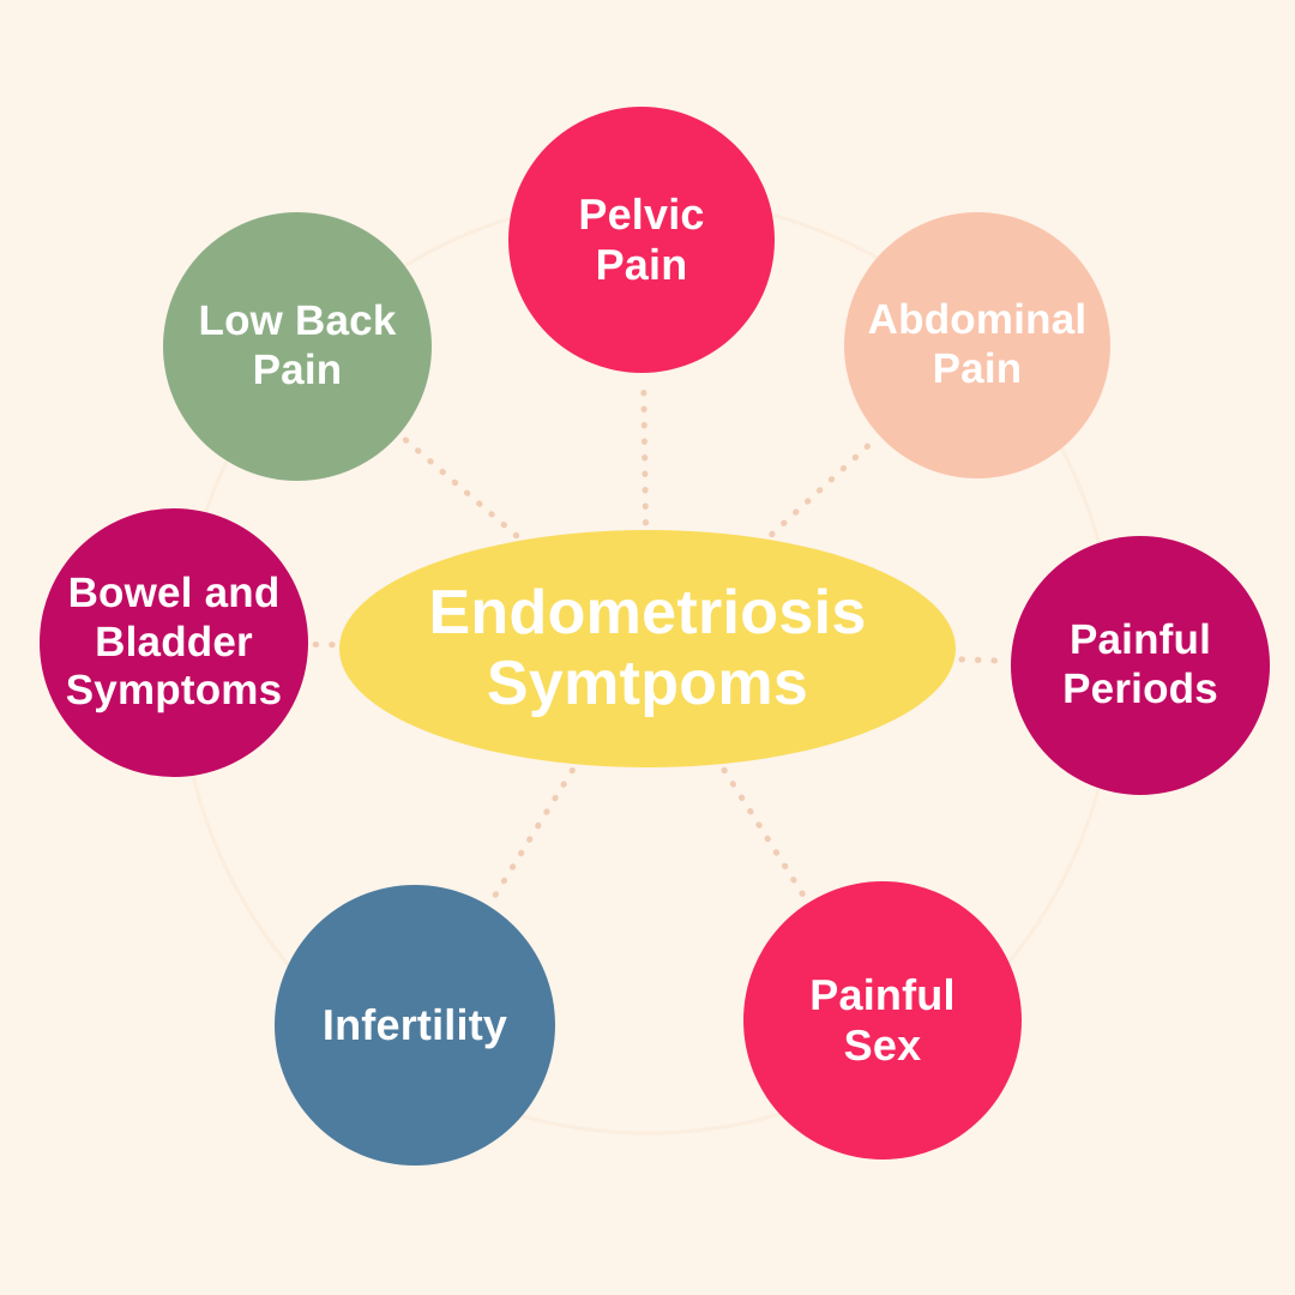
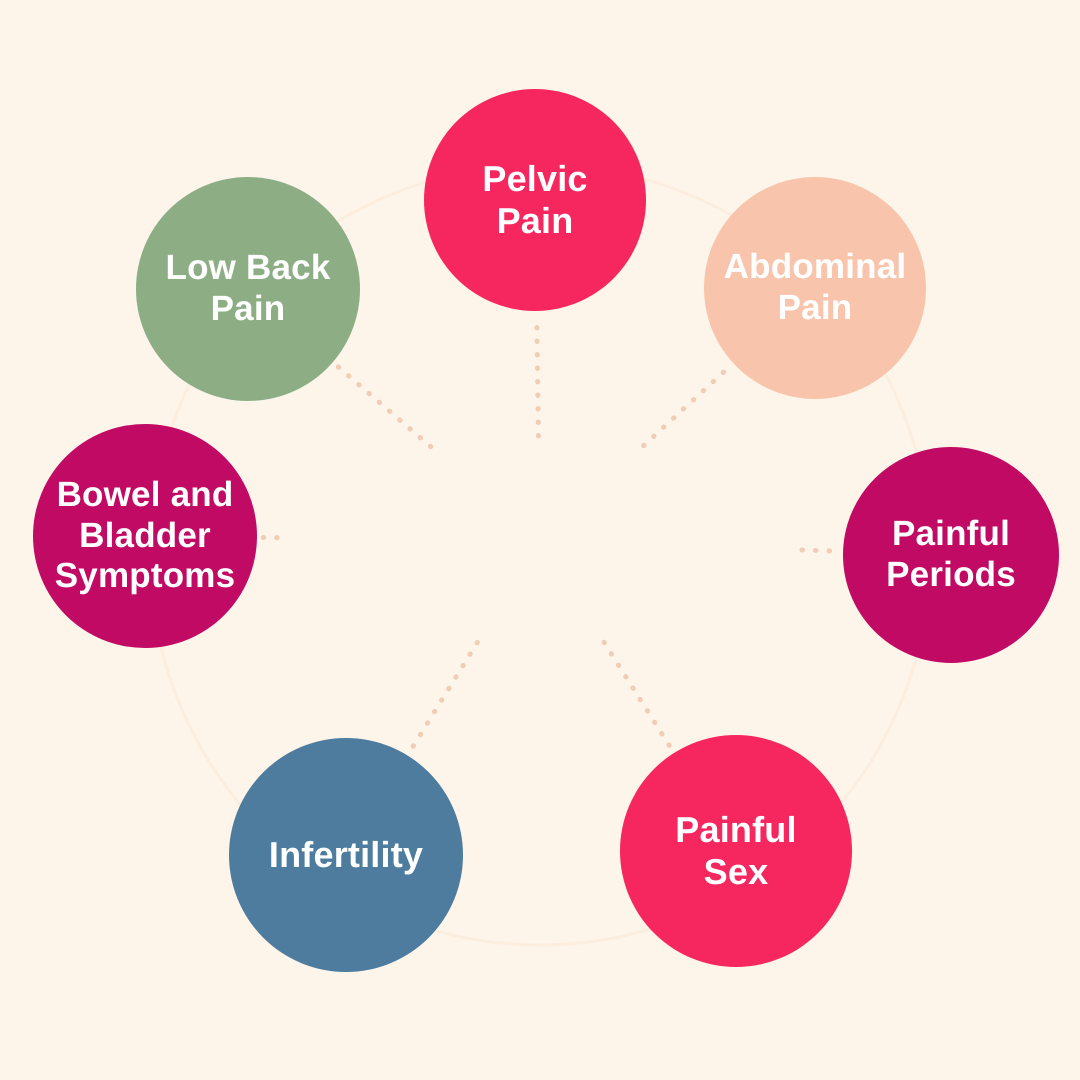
- Endometriosis
- Symtpoms
  Pelvic
  Pain
  Abdominal
  Pain
  Painful
  Periods
  Painful
  Sex
  Infertility
  Bowel and
  Bladder
  Symptoms
  Low Back
  Pain
